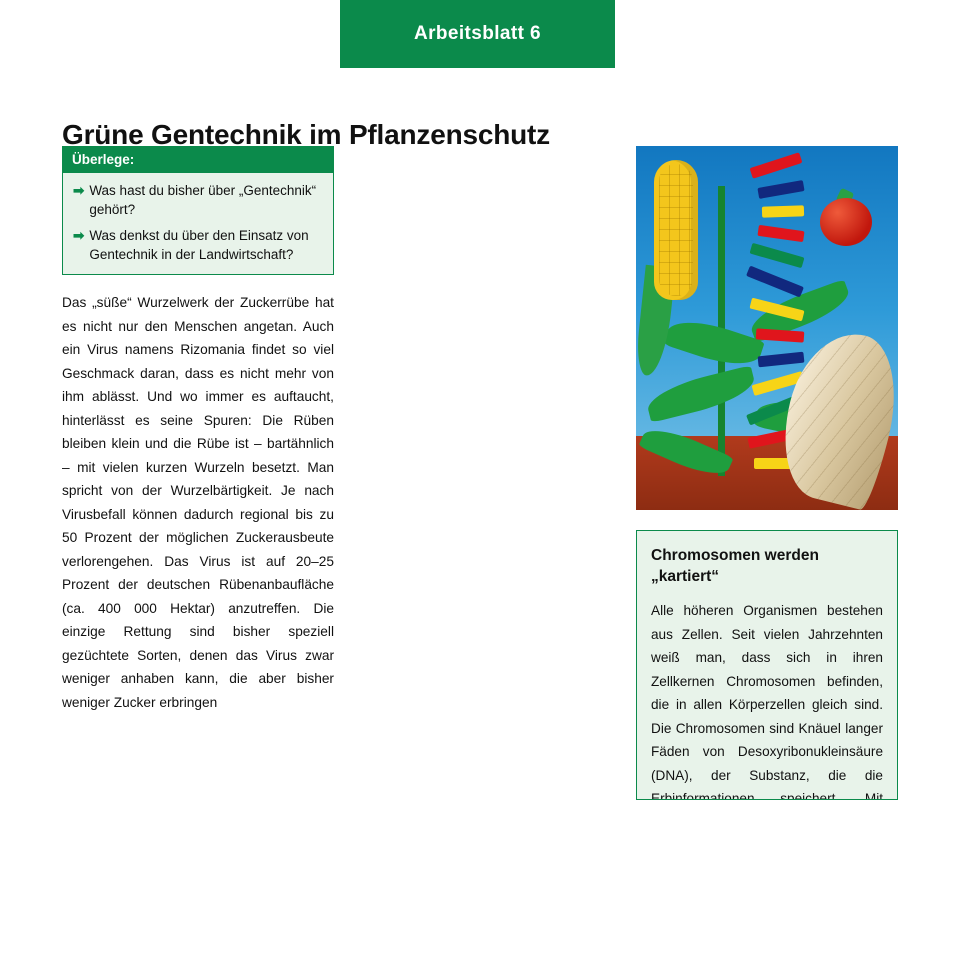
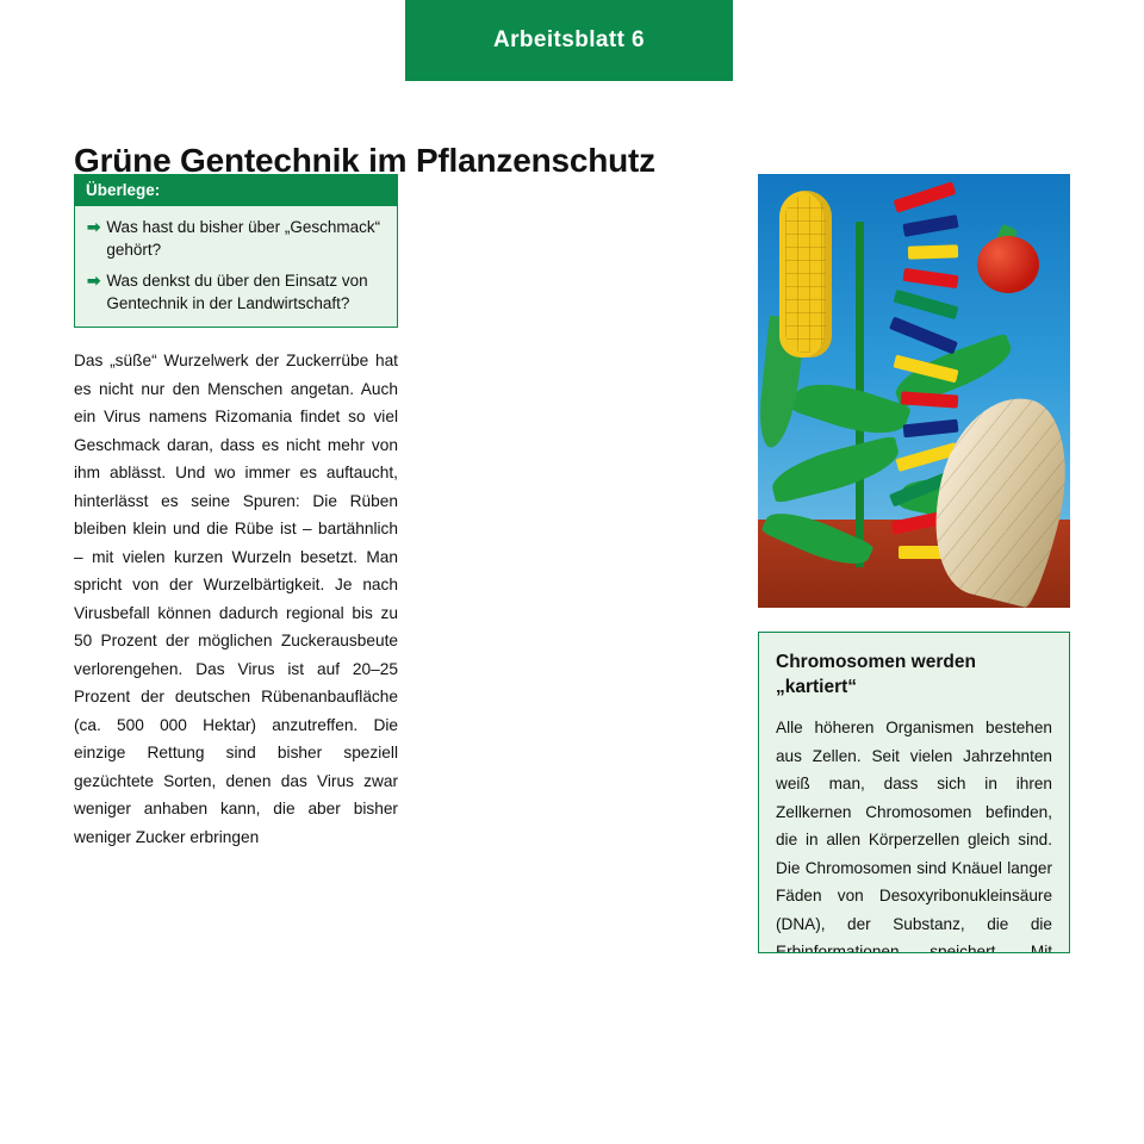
  Arbeitsblatt 6
  Grüne Gentechnik im Pflanzenschutz
  Überlege:
  ➡
- Was hast du bisher über „Gentechnik“ gehört?
+ Was hast du bisher über „Geschmack“ gehört?
  ➡
  Was denkst du über den Einsatz von Gentechnik in der Landwirtschaft?
- Das „süße“ Wurzelwerk der Zuckerrübe hat es nicht nur den Menschen angetan. Auch ein Virus namens Rizomania findet so viel Geschmack daran, dass es nicht mehr von ihm ablässt. Und wo immer es auftaucht, hinterlässt es seine Spuren: Die Rüben bleiben klein und die Rübe ist – bartähnlich – mit vielen kurzen Wurzeln besetzt. Man spricht von der Wurzelbärtigkeit. Je nach Virusbefall können dadurch regional bis zu 50 Prozent der möglichen Zuckerausbeute verlorengehen. Das Virus ist auf 20–25 Prozent der deutschen Rübenanbaufläche (ca. 400 000 Hektar) anzutreffen. Die einzige Rettung sind bisher speziell gezüchtete Sorten, denen das Virus zwar weniger anhaben kann, die aber bisher weniger Zucker erbringen
+ Das „süße“ Wurzelwerk der Zuckerrübe hat es nicht nur den Menschen angetan. Auch ein Virus namens Rizomania findet so viel Geschmack daran, dass es nicht mehr von ihm ablässt. Und wo immer es auftaucht, hinterlässt es seine Spuren: Die Rüben bleiben klein und die Rübe ist – bartähnlich – mit vielen kurzen Wurzeln besetzt. Man spricht von der Wurzelbärtigkeit. Je nach Virusbefall können dadurch regional bis zu 50 Prozent der möglichen Zuckerausbeute verlorengehen. Das Virus ist auf 20–25 Prozent der deutschen Rübenanbaufläche (ca. 500 000 Hektar) anzutreffen. Die einzige Rettung sind bisher speziell gezüchtete Sorten, denen das Virus zwar weniger anhaben kann, die aber bisher weniger Zucker erbringen
  Chromosomen werden „kartiert“
  Alle höheren Organismen bestehen aus Zellen. Seit vielen Jahrzehnten weiß man, dass sich in ihren Zellkernen Chromosomen befinden, die in allen Körperzellen gleich sind. Die Chromosomen sind Knäuel langer Fäden von Desoxyribonukleinsäure (DNA), der Substanz, die die Erbinformationen speichert. Mit
